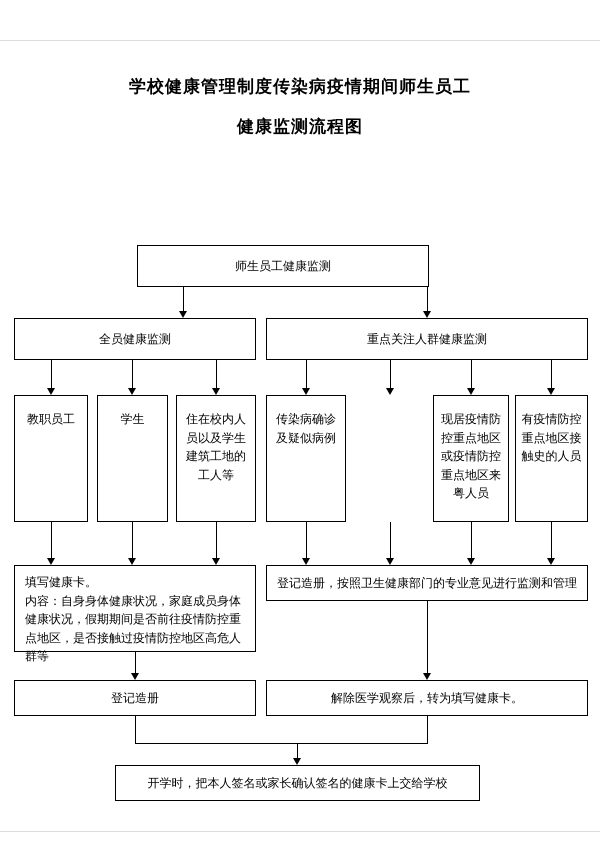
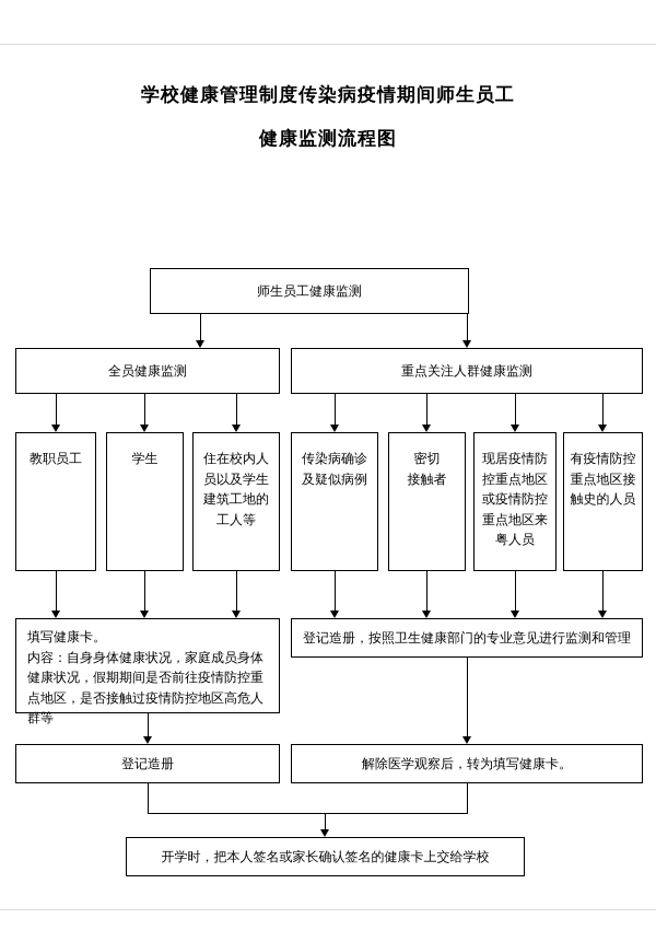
  学校健康管理制度传染病疫情期间师生员工
  健康监测流程图
  师生员工健康监测
  全员健康监测
  重点关注人群健康监测
  教职员工
  学生
  住在校内人员以及学生建筑工地的工人等
  传染病确诊及疑似病例
+ 密切
+ 接触者
  现居疫情防控重点地区或疫情防控重点地区来粤人员
  有疫情防控重点地区接触史的人员
  填写健康卡。
  内容：自身身体健康状况，家庭成员身体健康状况，假期期间是否前往疫情防控重点地区，是否接触过疫情防控地区高危人群等
  登记造册，按照卫生健康部门的专业意见进行监测和管理
  登记造册
  解除医学观察后，转为填写健康卡。
  开学时，把本人签名或家长确认签名的健康卡上交给学校
